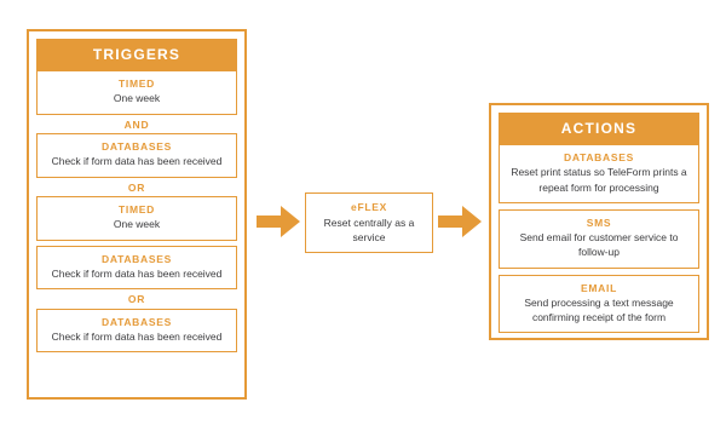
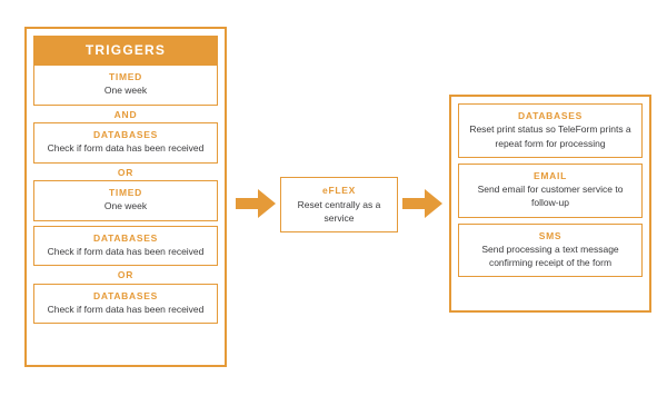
  TRIGGERS
  TIMED
  One week
  AND
  DATABASES
  Check if form data has been received
  OR
  TIMED
  One week
  DATABASES
  Check if form data has been received
  OR
  DATABASES
  Check if form data has been received
  eFLEX
  Reset centrally as a service
- ACTIONS
  DATABASES
  Reset print status so TeleForm prints a repeat form for processing
- SMS
+ EMAIL
  Send email for customer service to follow-up
- EMAIL
+ SMS
  Send processing a text message confirming receipt of the form
